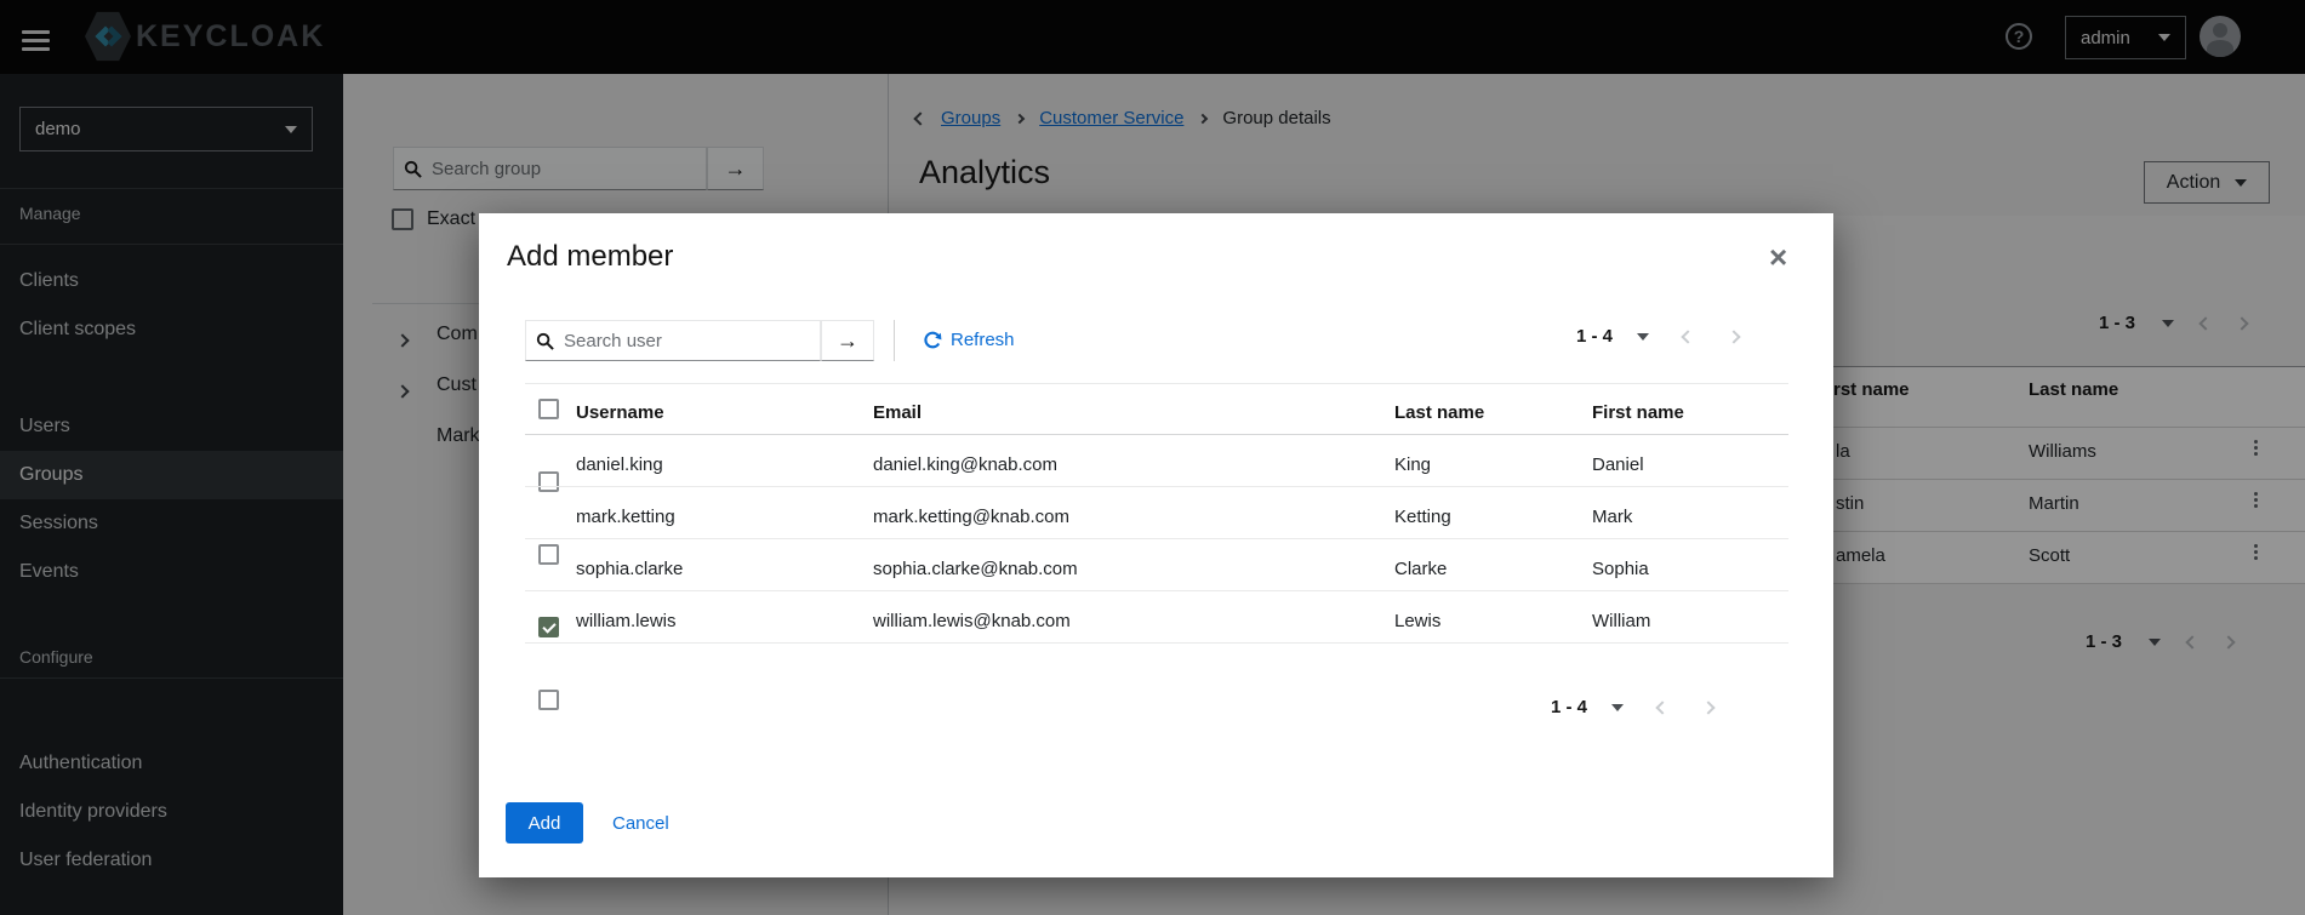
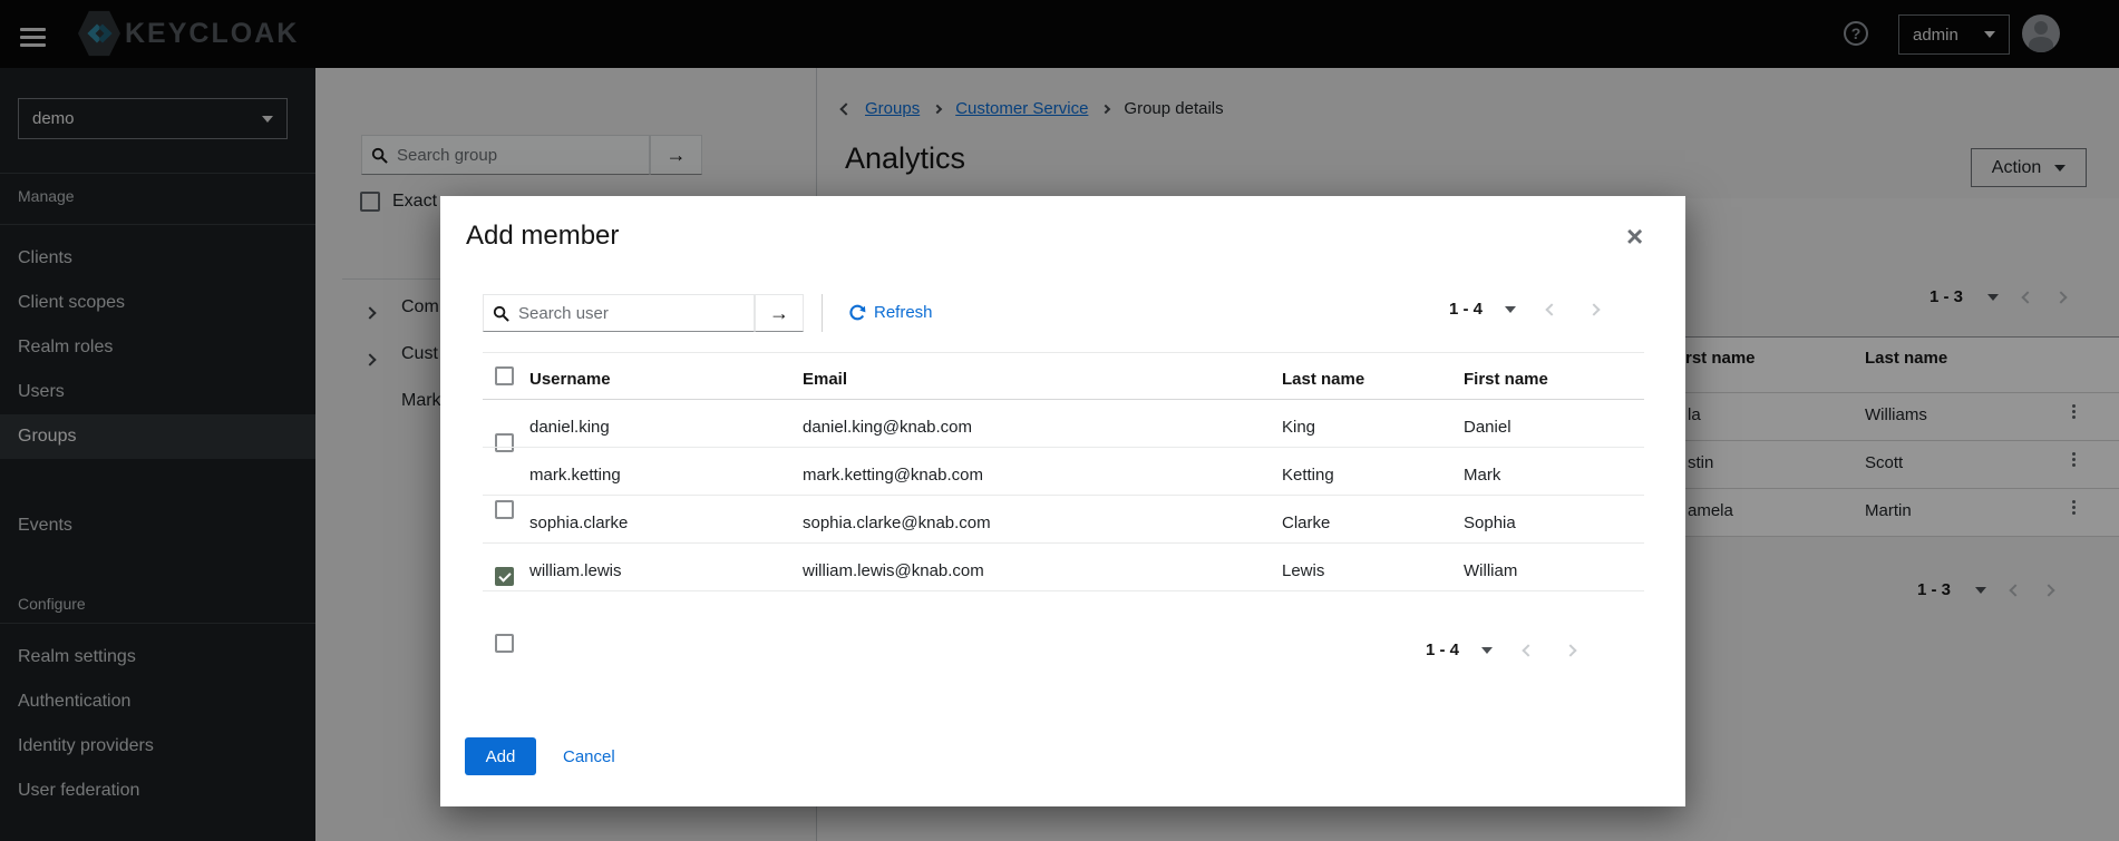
  KEYCLOAK
  ?
  admin
  demo
  Manage
  Clients
  Client scopes
+ Realm roles
  Users
  Groups
- Sessions
  Events
  Configure
+ Realm settings
  Authentication
  Identity providers
  User federation
  Search group
  →
  Exact
  Com
  Cust
  Mark
  Groups
  Customer Service
  Group details
  Analytics
  Action
  1 - 3
  rst name
  Last name
  la
  Williams
  stin
- Martin
+ Scott
  amela
- Scott
+ Martin
  1 - 3
  Add member
  ×
  Search user
  →
  Refresh
  1 - 4
  Username
  Email
  Last name
  First name
  daniel.king
  daniel.king@knab.com
  King
  Daniel
  mark.ketting
  mark.ketting@knab.com
  Ketting
  Mark
  sophia.clarke
  sophia.clarke@knab.com
  Clarke
  Sophia
  william.lewis
  william.lewis@knab.com
  Lewis
  William
  1 - 4
  Add
  Cancel
